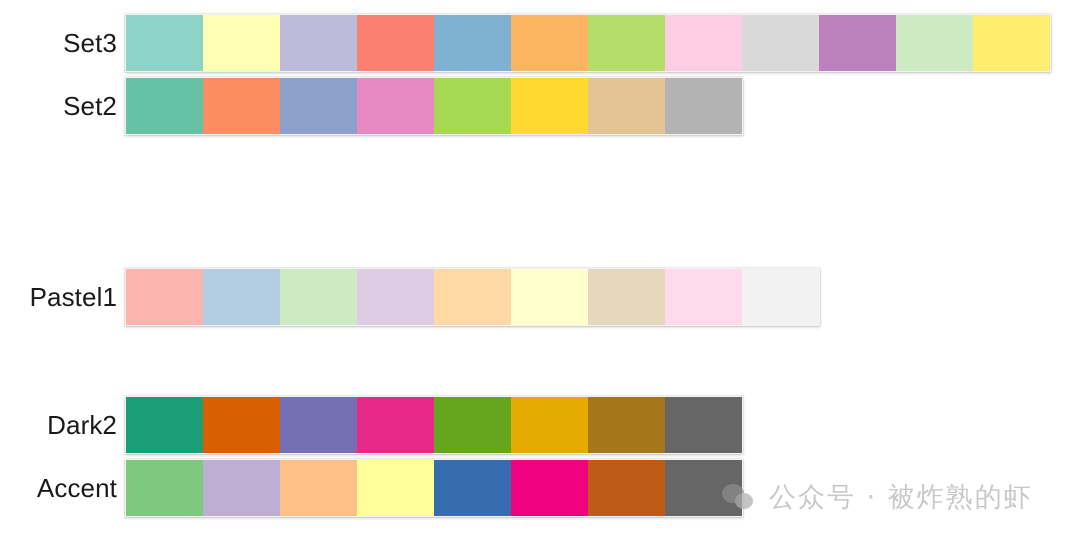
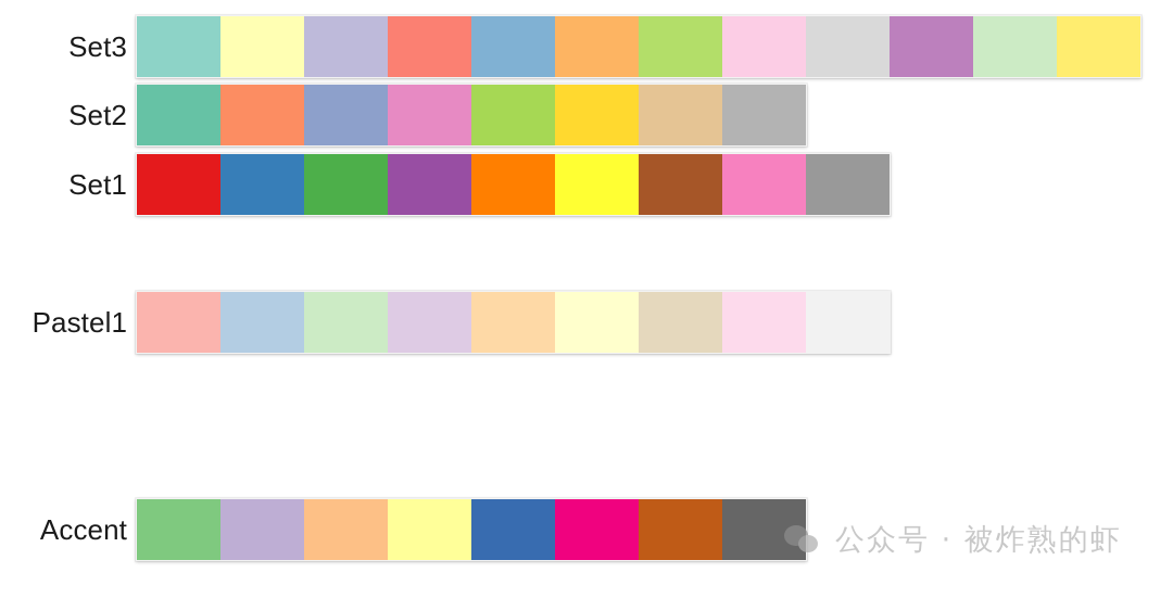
  Set3
  Set2
+ Set1
  Pastel1
- Dark2
  Accent
  公众号 · 被炸熟的虾
